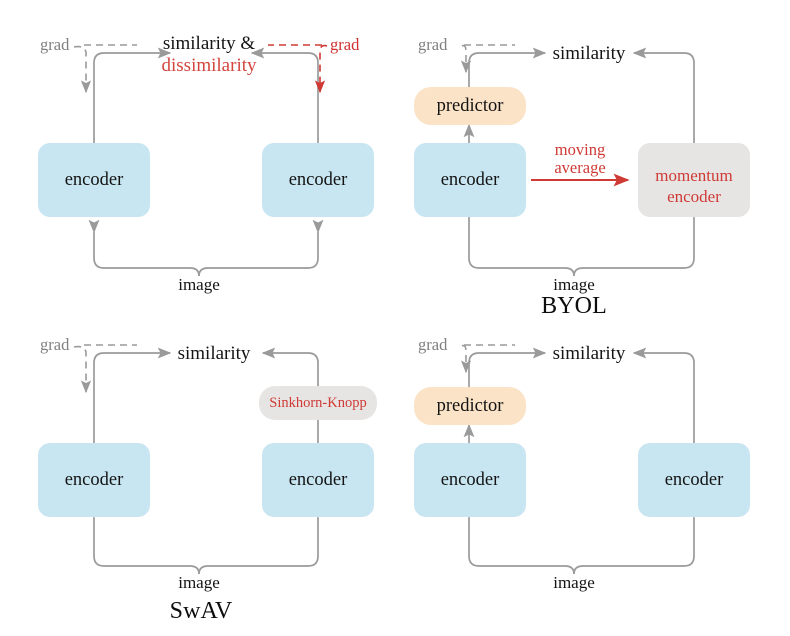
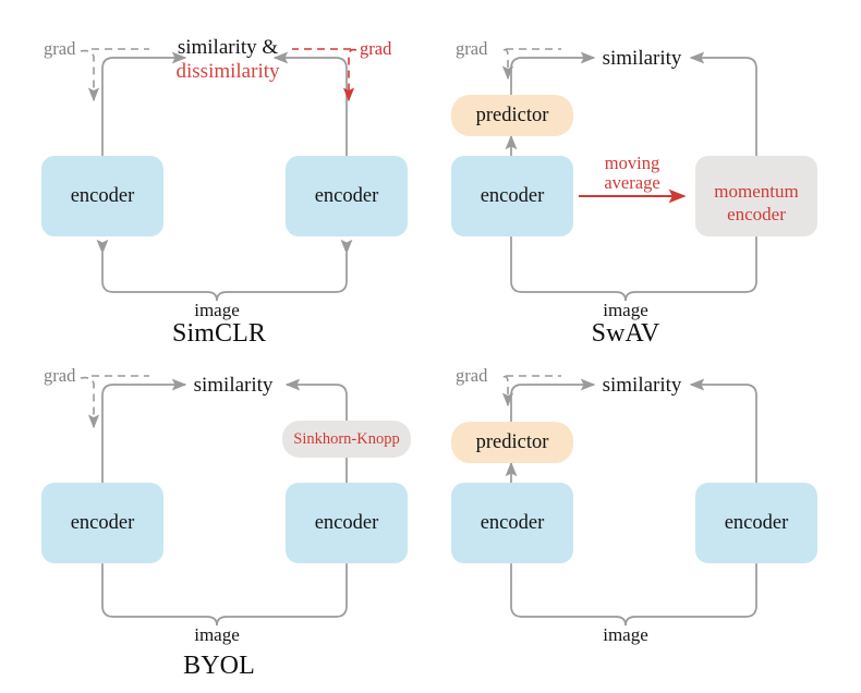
  grad
  grad
  similarity &
  dissimilarity
  encoder
  encoder
  image
+ SimCLR
  grad
  similarity
  predictor
  encoder
  moving
  average
  momentum
  encoder
  image
- BYOL
+ SwAV
  grad
  similarity
  Sinkhorn-Knopp
  encoder
  encoder
  image
- SwAV
+ BYOL
  grad
  similarity
  predictor
  encoder
  encoder
  image
